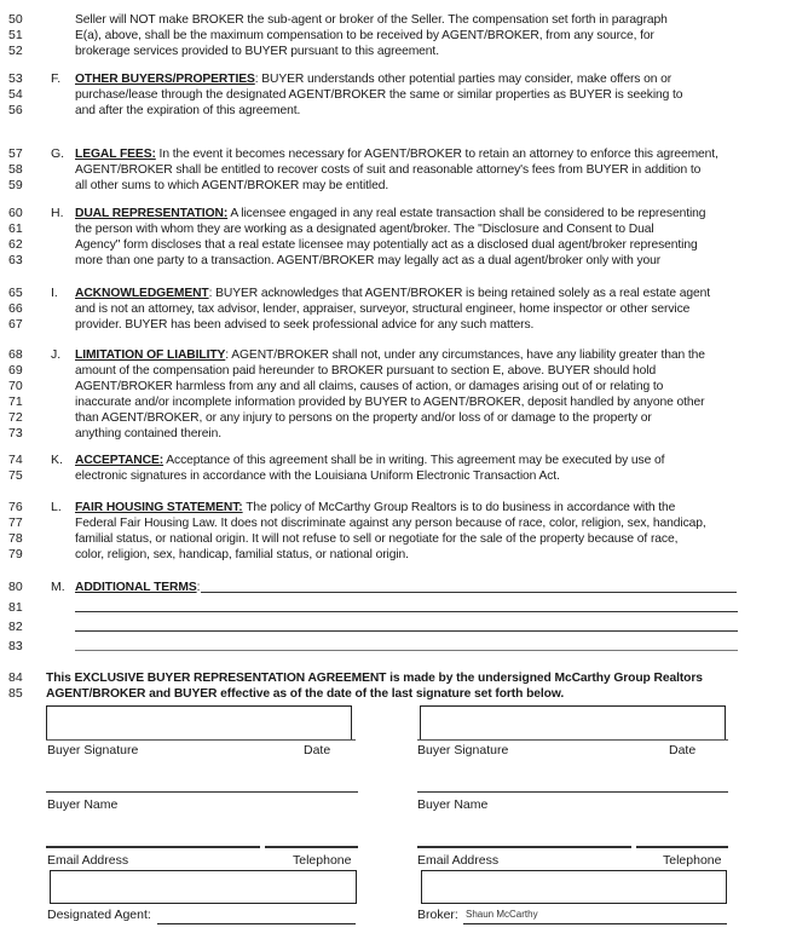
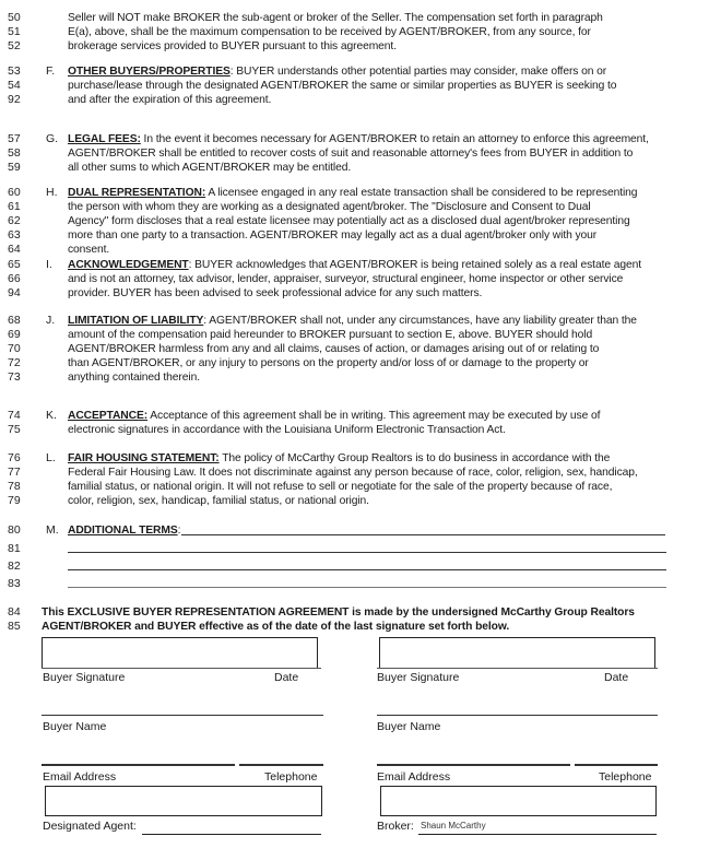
  50
  Seller will NOT make BROKER the sub-agent or broker of the Seller. The compensation set forth in paragraph
  51
  E(a), above, shall be the maximum compensation to be received by AGENT/BROKER, from any source, for
  52
  brokerage services provided to BUYER pursuant to this agreement.
  53
  F.
  OTHER BUYERS/PROPERTIES: BUYER understands other potential parties may consider, make offers on or
  54
  purchase/lease through the designated AGENT/BROKER the same or similar properties as BUYER is seeking to
- 56
+ 92
  and after the expiration of this agreement.
  57
  G.
  LEGAL FEES: In the event it becomes necessary for AGENT/BROKER to retain an attorney to enforce this agreement,
  58
  AGENT/BROKER shall be entitled to recover costs of suit and reasonable attorney's fees from BUYER in addition to
  59
  all other sums to which AGENT/BROKER may be entitled.
  60
  H.
  DUAL REPRESENTATION: A licensee engaged in any real estate transaction shall be considered to be representing
  61
  the person with whom they are working as a designated agent/broker. The "Disclosure and Consent to Dual
  62
  Agency" form discloses that a real estate licensee may potentially act as a disclosed dual agent/broker representing
  63
  more than one party to a transaction. AGENT/BROKER may legally act as a dual agent/broker only with your
+ 64
+ consent.
  65
  I.
  ACKNOWLEDGEMENT: BUYER acknowledges that AGENT/BROKER is being retained solely as a real estate agent
  66
  and is not an attorney, tax advisor, lender, appraiser, surveyor, structural engineer, home inspector or other service
- 67
+ 94
  provider. BUYER has been advised to seek professional advice for any such matters.
  68
  J.
  LIMITATION OF LIABILITY: AGENT/BROKER shall not, under any circumstances, have any liability greater than the
  69
  amount of the compensation paid hereunder to BROKER pursuant to section E, above. BUYER should hold
  70
  AGENT/BROKER harmless from any and all claims, causes of action, or damages arising out of or relating to
- 71
- inaccurate and/or incomplete information provided by BUYER to AGENT/BROKER, deposit handled by anyone other
  72
  than AGENT/BROKER, or any injury to persons on the property and/or loss of or damage to the property or
  73
  anything contained therein.
  74
  K.
  ACCEPTANCE: Acceptance of this agreement shall be in writing. This agreement may be executed by use of
  75
  electronic signatures in accordance with the Louisiana Uniform Electronic Transaction Act.
  76
  L.
  FAIR HOUSING STATEMENT: The policy of McCarthy Group Realtors is to do business in accordance with the
  77
  Federal Fair Housing Law. It does not discriminate against any person because of race, color, religion, sex, handicap,
  78
  familial status, or national origin. It will not refuse to sell or negotiate for the sale of the property because of race,
  79
  color, religion, sex, handicap, familial status, or national origin.
  80
  81
  82
  83
  M.
  ADDITIONAL TERMS:
  84
  85
  This EXCLUSIVE BUYER REPRESENTATION AGREEMENT is made by the undersigned McCarthy Group Realtors
  AGENT/BROKER and BUYER effective as of the date of the last signature set forth below.
  Buyer Signature
  Date
  Buyer Name
  Email Address
  Telephone
  Designated Agent:
  Buyer Signature
  Date
  Buyer Name
  Email Address
  Telephone
  Broker:
  Shaun McCarthy
